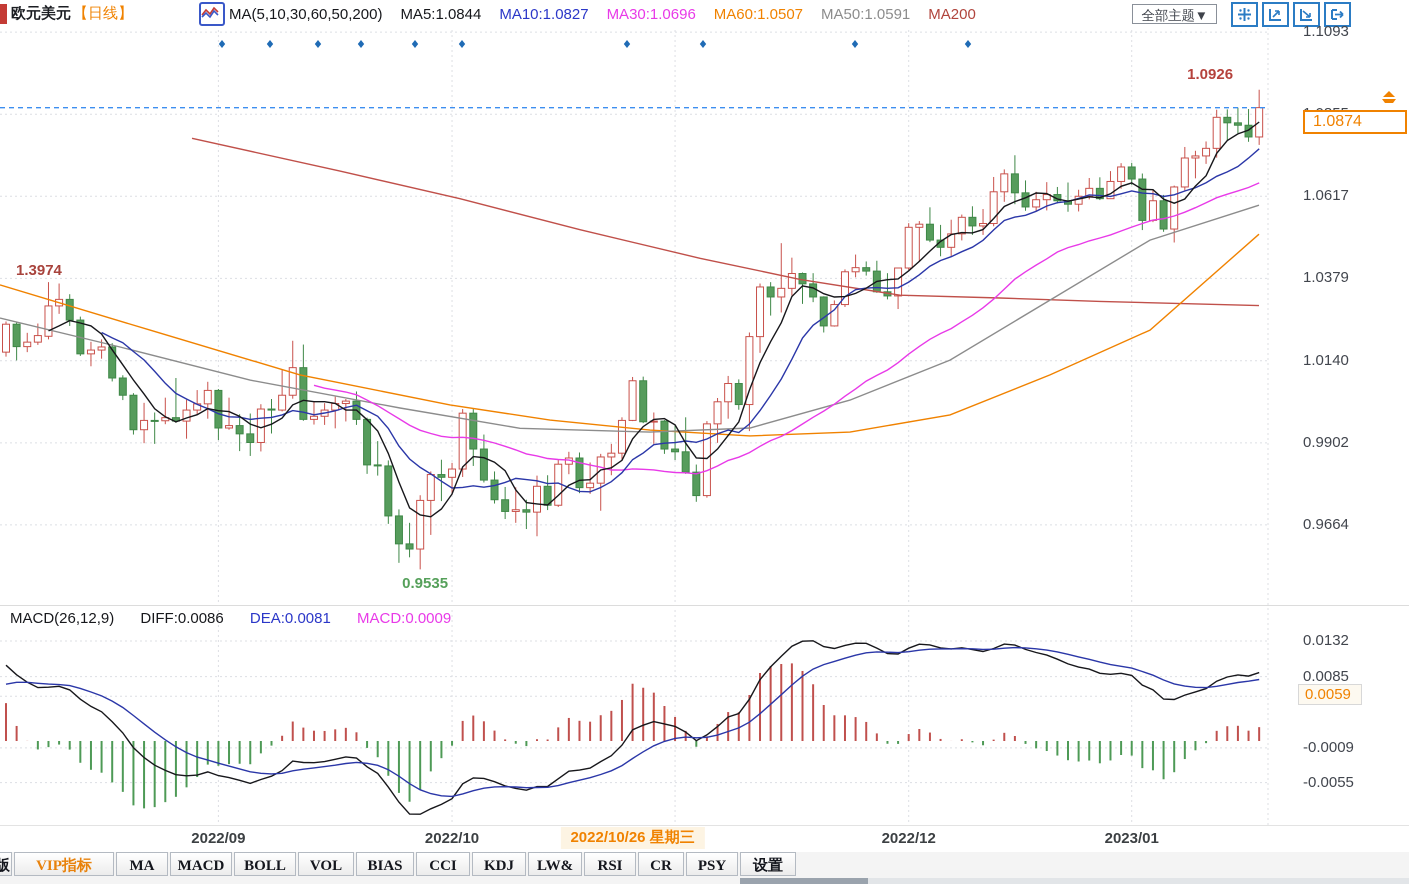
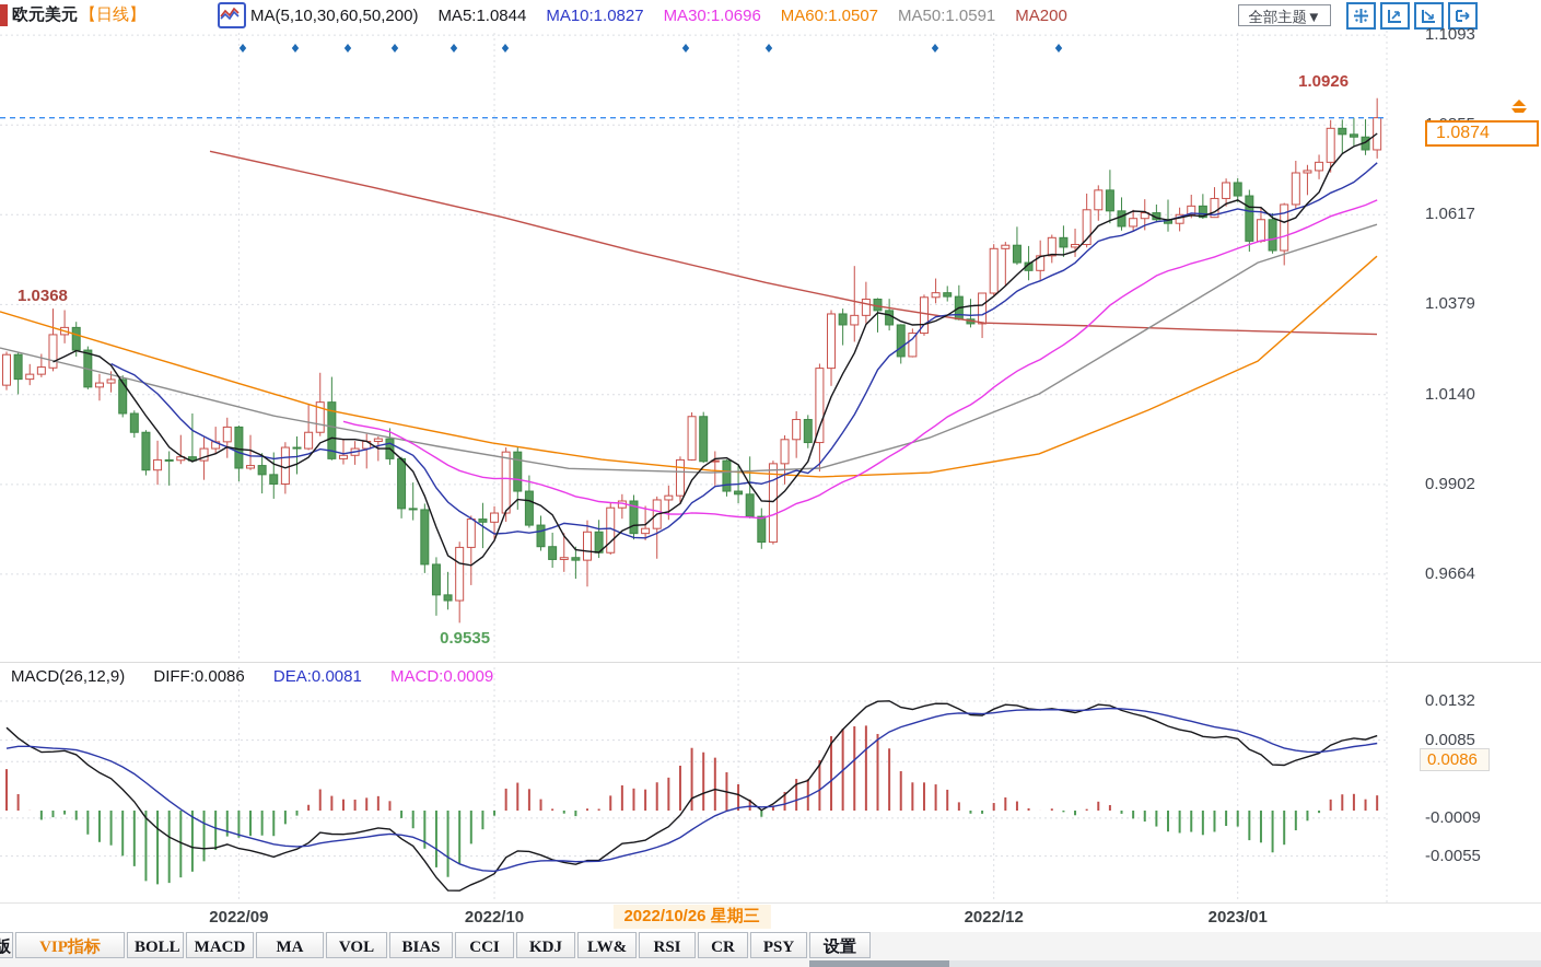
  欧元美元
  【日线】
  MA(5,10,30,60,50,200)
  MA5:1.0844
  MA10:1.0827
  MA30:1.0696
  MA60:1.0507
  MA50:1.0591
  MA200
  全部主题▼
  MACD(26,12,9) DIFF:0.0086 DEA:0.0081 MACD:0.0009
  2022/09
  2022/10
  2022/12
  2023/01
  2022/10/26 星期三
  版
  VIP指标
- MA
+ BOLL
  MACD
- BOLL
+ MA
  VOL
  BIAS
  CCI
  KDJ
  LW&
  RSI
  CR
  PSY
  设置
  1.1093
  1.0617
  1.0379
  1.0140
  0.9902
  0.9664
  1.0874
- 1.3974
+ 1.0368
  0.9535
  1.0926
  0.0132
  0.0085
- 0.0059
+ 0.0086
  -0.0009
  -0.0055
